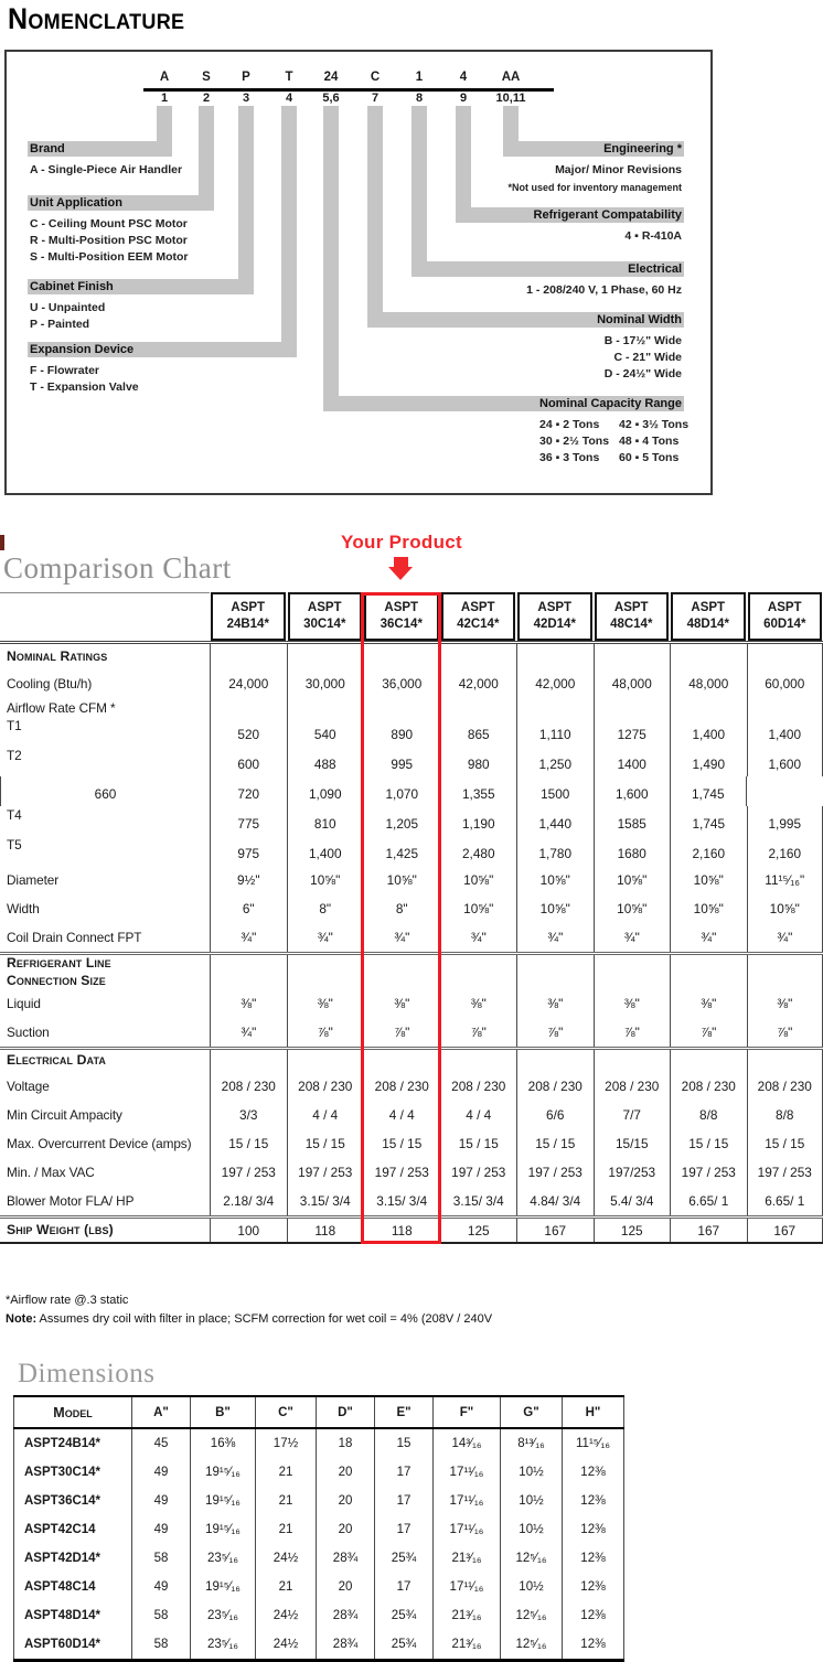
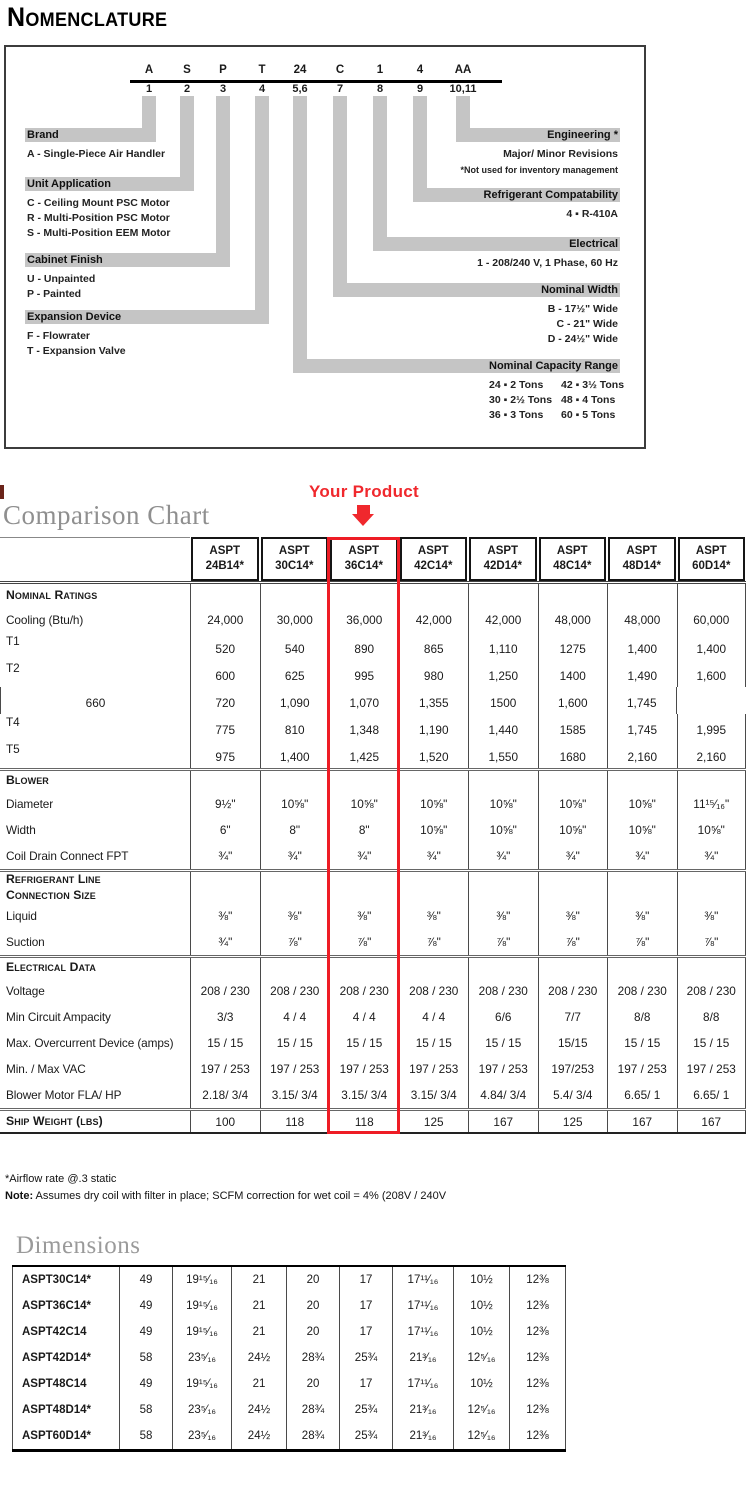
  Nomenclature
  A
  1
  S
  2
  P
  3
  T
  4
  24
  5,6
  C
  7
  1
  8
  4
  9
  AA
  10,11
  Brand
  A - Single-Piece Air Handler
  Unit Application
  C - Ceiling Mount PSC Motor
  R - Multi-Position PSC Motor
  S - Multi-Position EEM Motor
  Cabinet Finish
  U - Unpainted
  P - Painted
  Expansion Device
  F - Flowrater
  T - Expansion Valve
  Engineering *
  Major/ Minor Revisions
  *Not used for inventory management
  Refrigerant Compatability
  4 ▪ R-410A
  Electrical
  1 - 208/240 V, 1 Phase, 60 Hz
  Nominal Width
  B - 17½" Wide
  C - 21" Wide
  D - 24½" Wide
  Nominal Capacity Range
  24 ▪ 2 Tons
  30 ▪ 2½ Tons
  36 ▪ 3 Tons
  42 ▪ 3½ Tons
  48 ▪ 4 Tons
  60 ▪ 5 Tons
  Your Product
  Comparison Chart
  ASPT
  24B14*
  ASPT
  30C14*
  ASPT
  36C14*
  ASPT
  42C14*
  ASPT
  42D14*
  ASPT
  48C14*
  ASPT
  48D14*
  ASPT
  60D14*
  Nominal Ratings
  Cooling (Btu/h)
  24,000
  30,000
  36,000
  42,000
  42,000
  48,000
  48,000
  60,000
- Airflow Rate CFM *
  T1
  520
  540
  890
  865
  1,110
  1275
  1,400
  1,400
  T2
  600
- 488
+ 625
  995
  980
  1,250
  1400
  1,490
  1,600
  660
  720
  1,090
  1,070
  1,355
  1500
  1,600
  1,745
  T4
  775
  810
- 1,205
+ 1,348
  1,190
  1,440
  1585
  1,745
  1,995
  T5
  975
  1,400
  1,425
- 2,480
+ 1,520
- 1,780
+ 1,550
  1680
  2,160
  2,160
+ Blower
  Diameter
  9½"
  10⅝"
  10⅝"
  10⅝"
  10⅝"
  10⅝"
  10⅝"
  11¹⁵⁄₁₆"
  Width
  6"
  8"
  8"
  10⅝"
  10⅝"
  10⅝"
  10⅝"
  10⅝"
  Coil Drain Connect FPT
  ¾"
  ¾"
  ¾"
  ¾"
  ¾"
  ¾"
  ¾"
  ¾"
  Refrigerant Line
  Connection Size
  Liquid
  ⅜"
  ⅜"
  ⅜"
  ⅜"
  ⅜"
  ⅜"
  ⅜"
  ⅜"
  Suction
  ¾"
  ⅞"
  ⅞"
  ⅞"
  ⅞"
  ⅞"
  ⅞"
  ⅞"
  Electrical Data
  Voltage
  208 / 230
  208 / 230
  208 / 230
  208 / 230
  208 / 230
  208 / 230
  208 / 230
  208 / 230
  Min Circuit Ampacity
  3/3
  4 / 4
  4 / 4
  4 / 4
  6/6
  7/7
  8/8
  8/8
  Max. Overcurrent Device (amps)
  15 / 15
  15 / 15
  15 / 15
  15 / 15
  15 / 15
  15/15
  15 / 15
  15 / 15
  Min. / Max VAC
  197 / 253
  197 / 253
  197 / 253
  197 / 253
  197 / 253
  197/253
  197 / 253
  197 / 253
  Blower Motor FLA/ HP
  2.18/ 3/4
  3.15/ 3/4
  3.15/ 3/4
  3.15/ 3/4
  4.84/ 3/4
  5.4/ 3/4
  6.65/ 1
  6.65/ 1
  Ship Weight (lbs)
  100
  118
  118
  125
  167
  125
  167
  167
  *Airflow rate @.3 static
  Note: Assumes dry coil with filter in place; SCFM correction for wet coil = 4% (208V / 240V
  Dimensions
- Model
- A"
- B"
- C"
- D"
- E"
- F"
- G"
- H"
- ASPT24B14*
- 45
- 16⅜
- 17½
- 18
- 15
- 14³⁄₁₆
- 8¹³⁄₁₆
- 11¹⁵⁄₁₆
  ASPT30C14*
  49
  19¹⁵⁄₁₆
  21
  20
  17
  17¹¹⁄₁₆
  10½
  12⅜
  ASPT36C14*
  49
  19¹⁵⁄₁₆
  21
  20
  17
  17¹¹⁄₁₆
  10½
  12⅜
  ASPT42C14
  49
  19¹⁵⁄₁₆
  21
  20
  17
  17¹¹⁄₁₆
  10½
  12⅜
  ASPT42D14*
  58
  23⁵⁄₁₆
  24½
  28¾
  25¾
  21³⁄₁₆
  12⁵⁄₁₆
  12⅜
  ASPT48C14
  49
  19¹⁵⁄₁₆
  21
  20
  17
  17¹¹⁄₁₆
  10½
  12⅜
  ASPT48D14*
  58
  23⁵⁄₁₆
  24½
  28¾
  25¾
  21³⁄₁₆
  12⁵⁄₁₆
  12⅜
  ASPT60D14*
  58
  23⁵⁄₁₆
  24½
  28¾
  25¾
  21³⁄₁₆
  12⁵⁄₁₆
  12⅜
